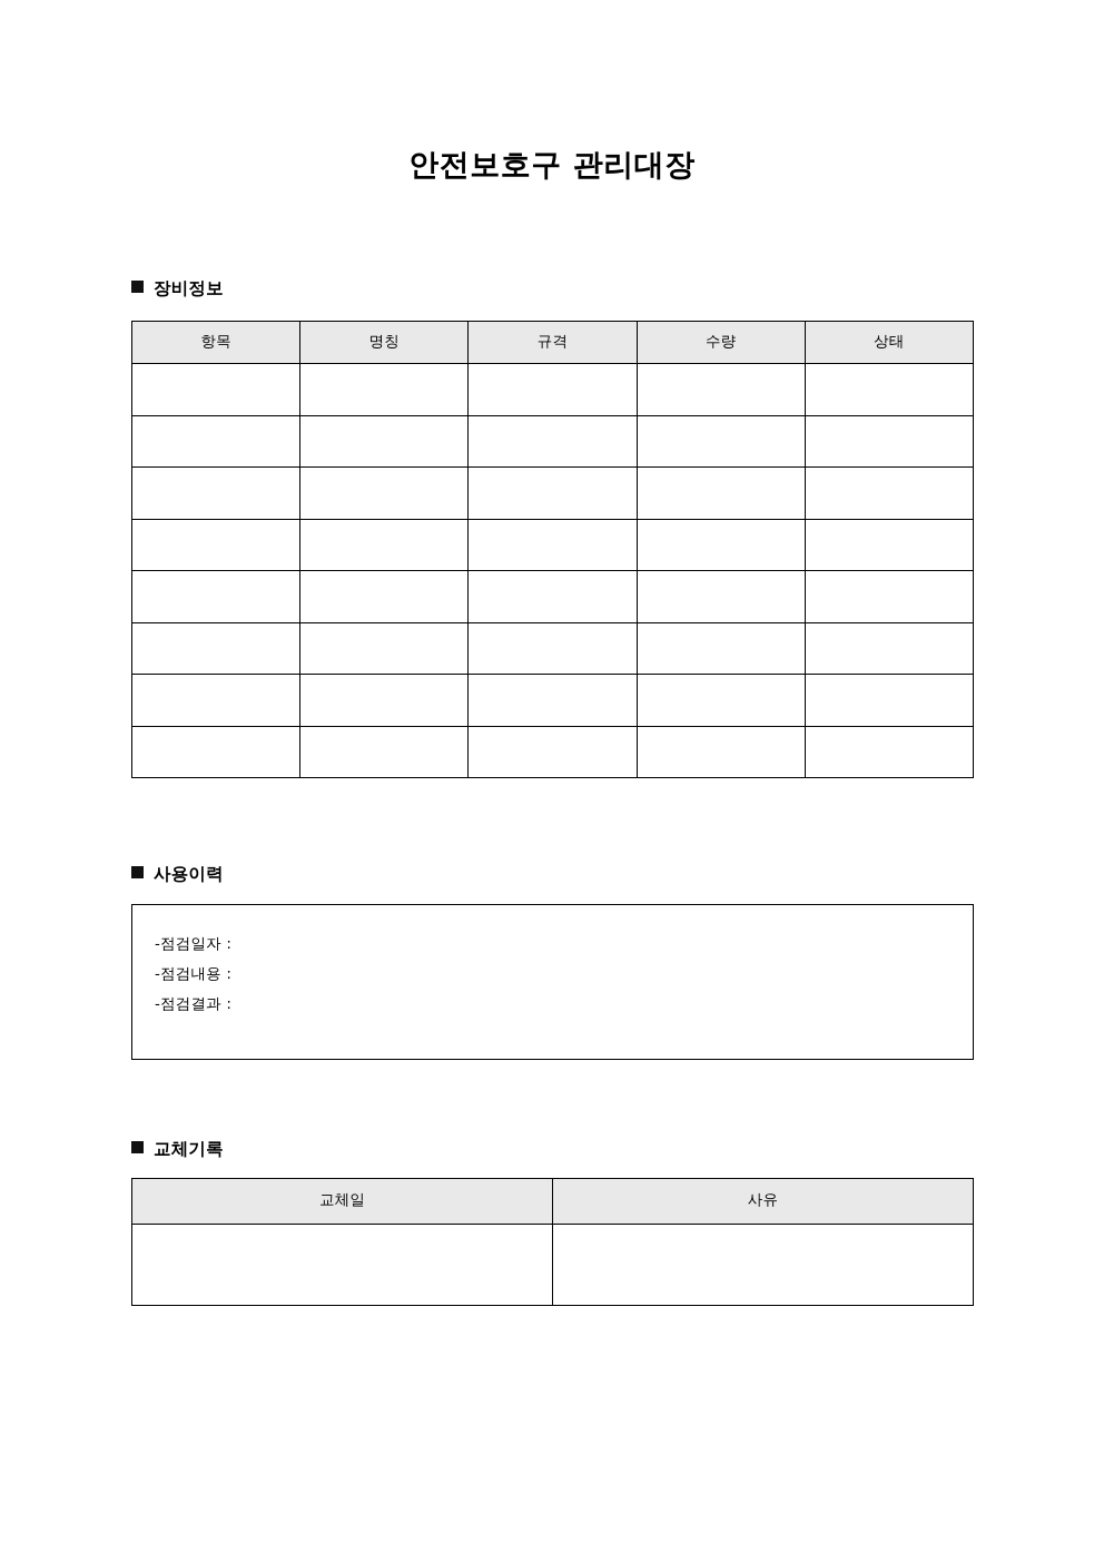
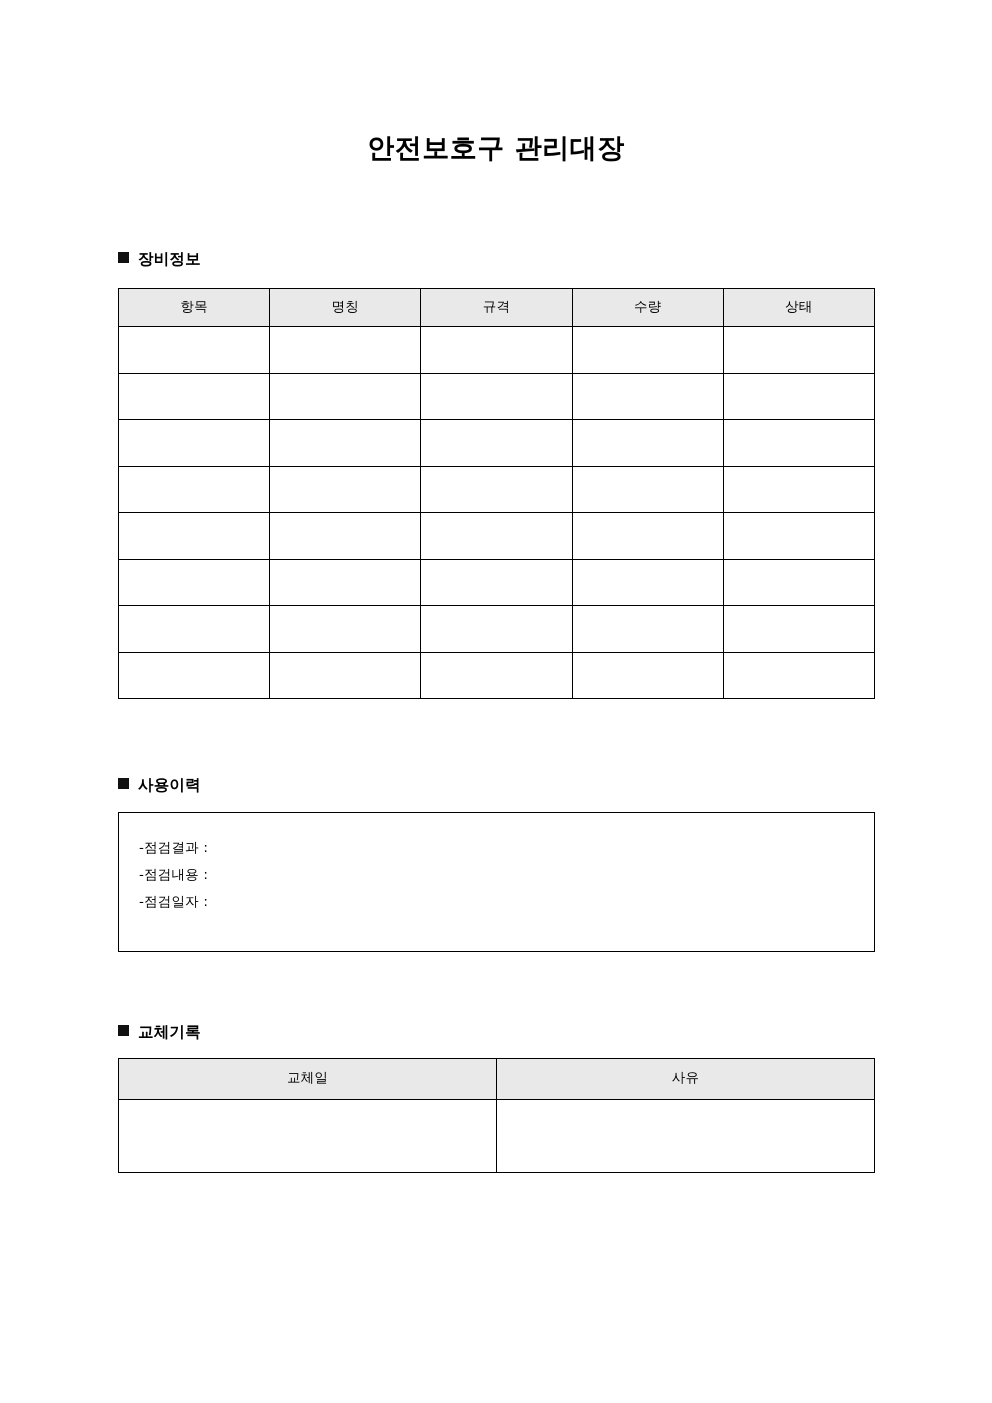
  안전보호구 관리대장
  장비정보
  항목	명칭	규격	수량	상태
  사용이력
- -점검일자 :
+ -점검결과 :
  -점검내용 :
- -점검결과 :
+ -점검일자 :
  교체기록
  교체일	사유
